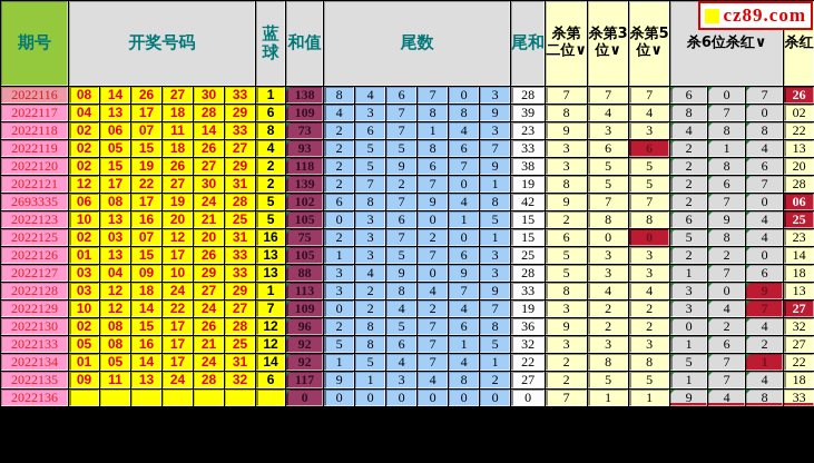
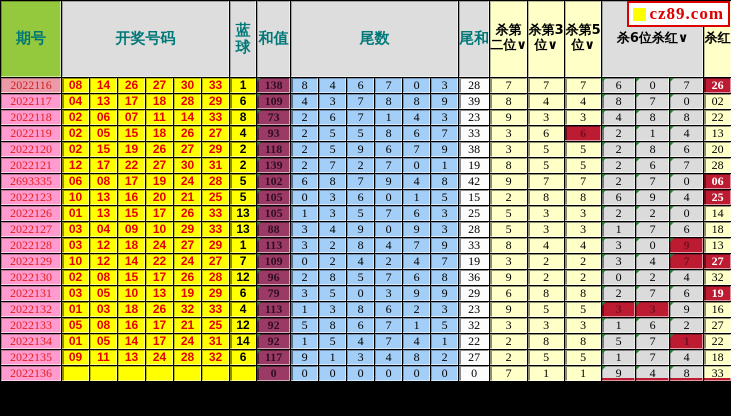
  cz89.com
  期号	开奖号码	蓝球	和值	尾数	尾和	杀第二位∨	杀第3位∨	杀第5位∨	杀6位杀红∨	杀红
  2022116	08	14	26	27	30	33	1	138	8	4	6	7	0	3	28	7	7	7	6	0	7	26
  2022117	04	13	17	18	28	29	6	109	4	3	7	8	8	9	39	8	4	4	8	7	0	02
  2022118	02	06	07	11	14	33	8	73	2	6	7	1	4	3	23	9	3	3	4	8	8	22
  2022119	02	05	15	18	26	27	4	93	2	5	5	8	6	7	33	3	6	6	2	1	4	13
  2022120	02	15	19	26	27	29	2	118	2	5	9	6	7	9	38	3	5	5	2	8	6	20
  2022121	12	17	22	27	30	31	2	139	2	7	2	7	0	1	19	8	5	5	2	6	7	28
  2693335	06	08	17	19	24	28	5	102	6	8	7	9	4	8	42	9	7	7	2	7	0	06
  2022123	10	13	16	20	21	25	5	105	0	3	6	0	1	5	15	2	8	8	6	9	4	25
- 2022125	02	03	07	12	20	31	16	75	2	3	7	2	0	1	15	6	0	0	5	8	4	23
  2022126	01	13	15	17	26	33	13	105	1	3	5	7	6	3	25	5	3	3	2	2	0	14
  2022127	03	04	09	10	29	33	13	88	3	4	9	0	9	3	28	5	3	3	1	7	6	18
  2022128	03	12	18	24	27	29	1	113	3	2	8	4	7	9	33	8	4	4	3	0	9	13
  2022129	10	12	14	22	24	27	7	109	0	2	4	2	4	7	19	3	2	2	3	4	7	27
  2022130	02	08	15	17	26	28	12	96	2	8	5	7	6	8	36	9	2	2	0	2	4	32
+ 2022131	03	05	10	13	19	29	6	79	3	5	0	3	9	9	29	6	8	8	2	7	6	19
+ 2022132	01	03	18	26	32	33	4	113	1	3	8	6	2	3	23	9	5	5	3	3	9	16
  2022133	05	08	16	17	21	25	12	92	5	8	6	7	1	5	32	3	3	3	1	6	2	27
  2022134	01	05	14	17	24	31	14	92	1	5	4	7	4	1	22	2	8	8	5	7	1	22
  2022135	09	11	13	24	28	32	6	117	9	1	3	4	8	2	27	2	5	5	1	7	4	18
  2022136								0	0	0	0	0	0	0	0	7	1	1	9	4	8	33
